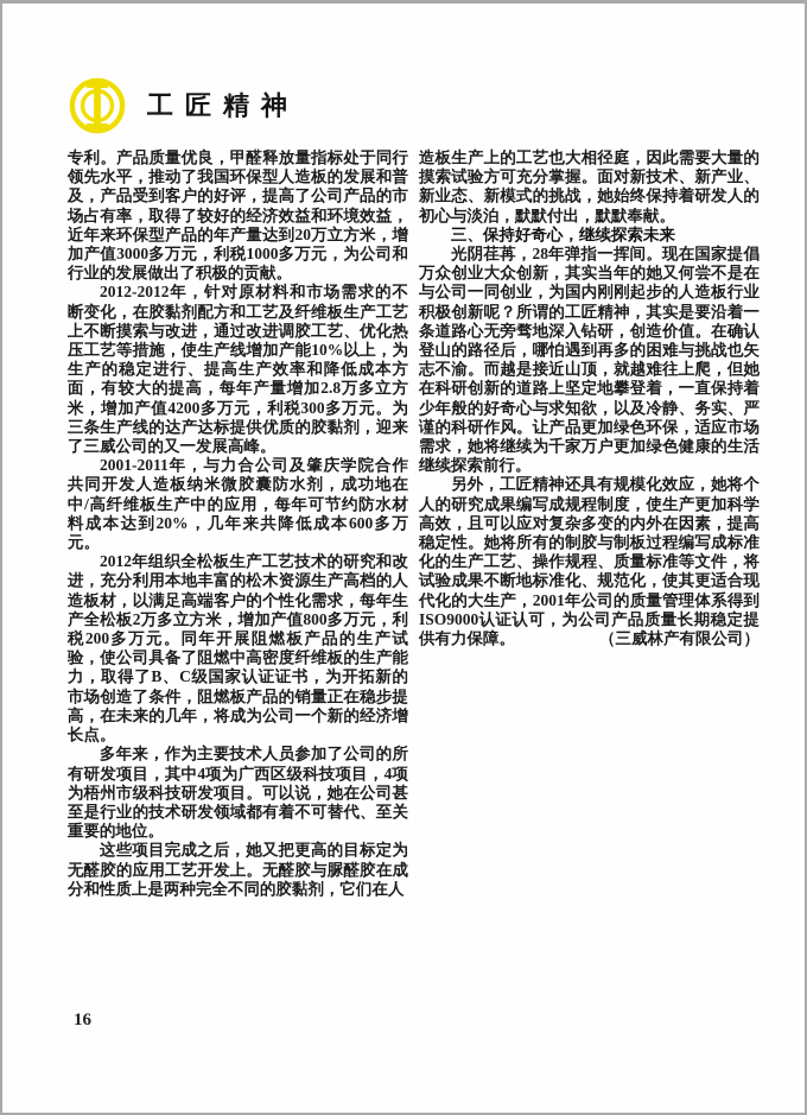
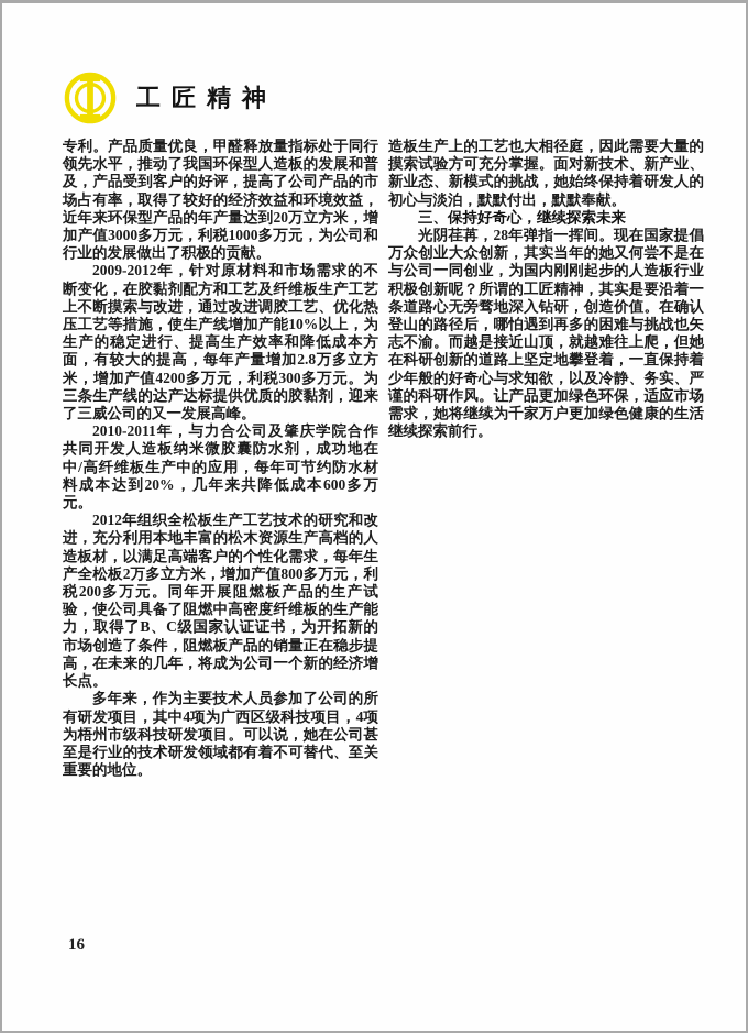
  工匠精神
  专利。产品质量优良，甲醛释放量指标处于同行领先水平，推动了我国环保型人造板的发展和普及，产品受到客户的好评，提高了公司产品的市场占有率，取得了较好的经济效益和环境效益，近年来环保型产品的年产量达到20万立方米，增加产值3000多万元，利税1000多万元，为公司和行业的发展做出了积极的贡献。
- 2012-2012年，针对原材料和市场需求的不断变化，在胶黏剂配方和工艺及纤维板生产工艺上不断摸索与改进，通过改进调胶工艺、优化热压工艺等措施，使生产线增加产能10%以上，为生产的稳定进行、提高生产效率和降低成本方面，有较大的提高，每年产量增加2.8万多立方米，增加产值4200多万元，利税300多万元。为三条生产线的达产达标提供优质的胶黏剂，迎来了三威公司的又一发展高峰。
+ 2009-2012年，针对原材料和市场需求的不断变化，在胶黏剂配方和工艺及纤维板生产工艺上不断摸索与改进，通过改进调胶工艺、优化热压工艺等措施，使生产线增加产能10%以上，为生产的稳定进行、提高生产效率和降低成本方面，有较大的提高，每年产量增加2.8万多立方米，增加产值4200多万元，利税300多万元。为三条生产线的达产达标提供优质的胶黏剂，迎来了三威公司的又一发展高峰。
- 2001-2011年，与力合公司及肇庆学院合作共同开发人造板纳米微胶囊防水剂，成功地在中/高纤维板生产中的应用，每年可节约防水材料成本达到20%，几年来共降低成本600多万元。
+ 2010-2011年，与力合公司及肇庆学院合作共同开发人造板纳米微胶囊防水剂，成功地在中/高纤维板生产中的应用，每年可节约防水材料成本达到20%，几年来共降低成本600多万元。
  2012年组织全松板生产工艺技术的研究和改进，充分利用本地丰富的松木资源生产高档的人造板材，以满足高端客户的个性化需求，每年生产全松板2万多立方米，增加产值800多万元，利税200多万元。同年开展阻燃板产品的生产试验，使公司具备了阻燃中高密度纤维板的生产能力，取得了B、C级国家认证证书，为开拓新的市场创造了条件，阻燃板产品的销量正在稳步提高，在未来的几年，将成为公司一个新的经济增长点。
  多年来，作为主要技术人员参加了公司的所有研发项目，其中4项为广西区级科技项目，4项为梧州市级科技研发项目。可以说，她在公司甚至是行业的技术研发领域都有着不可替代、至关重要的地位。
- 这些项目完成之后，她又把更高的目标定为无醛胶的应用工艺开发上。无醛胶与脲醛胶在成分和性质上是两种完全不同的胶黏剂，它们在人
  造板生产上的工艺也大相径庭，因此需要大量的摸索试验方可充分掌握。面对新技术、新产业、新业态、新模式的挑战，她始终保持着研发人的初心与淡泊，默默付出，默默奉献。
  三、保持好奇心，继续探索未来
  光阴荏苒，28年弹指一挥间。现在国家提倡万众创业大众创新，其实当年的她又何尝不是在与公司一同创业，为国内刚刚起步的人造板行业积极创新呢？所谓的工匠精神，其实是要沿着一条道路心无旁骛地深入钻研，创造价值。在确认登山的路径后，哪怕遇到再多的困难与挑战也矢志不渝。而越是接近山顶，就越难往上爬，但她在科研创新的道路上坚定地攀登着，一直保持着少年般的好奇心与求知欲，以及冷静、务实、严谨的科研作风。让产品更加绿色环保，适应市场需求，她将继续为千家万户更加绿色健康的生活继续探索前行。
- 另外，工匠精神还具有规模化效应，她将个人的研究成果编写成规程制度，使生产更加科学高效，且可以应对复杂多变的内外在因素，提高稳定性。她将所有的制胶与制板过程编写成标准化的生产工艺、操作规程、质量标准等文件，将试验成果不断地标准化、规范化，使其更适合现代化的大生产，2001年公司的质量管理体系得到ISO9000认证认可，为公司产品质量长期稳定提供有力保障。
- （三威林产有限公司）
  16
